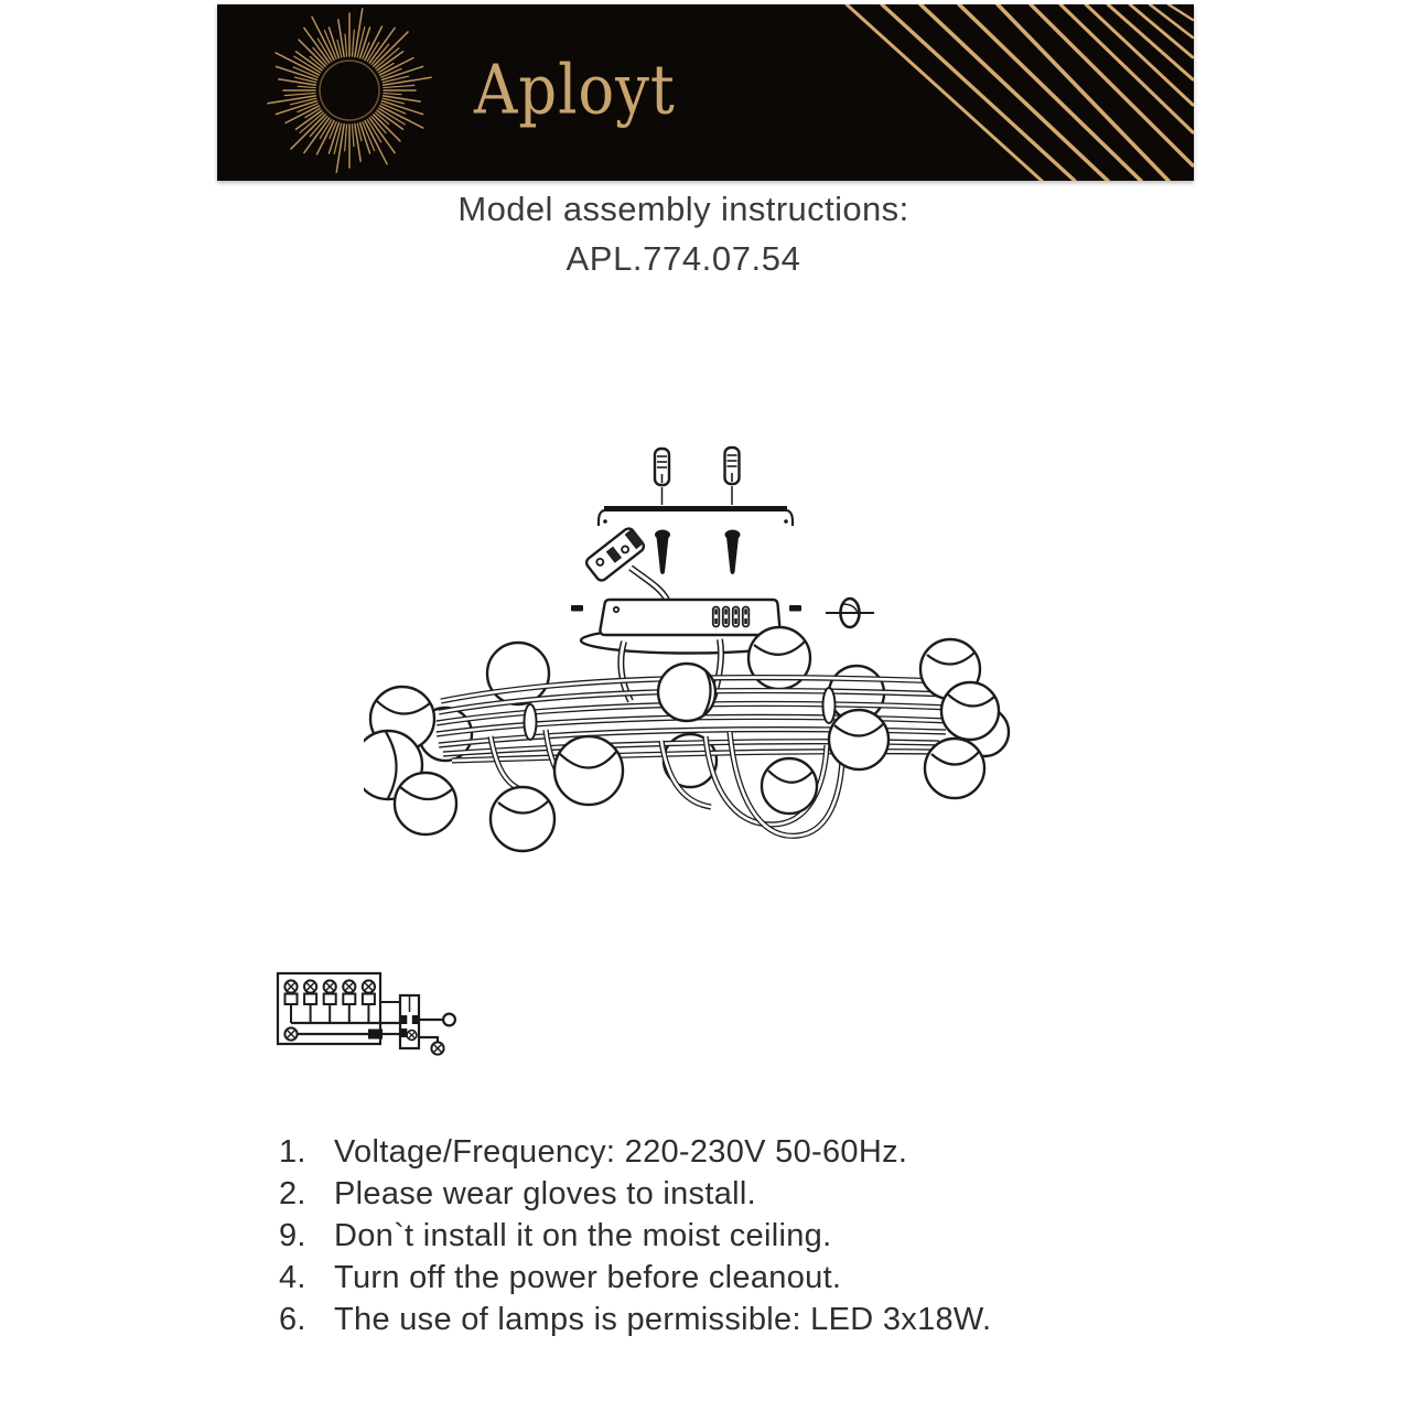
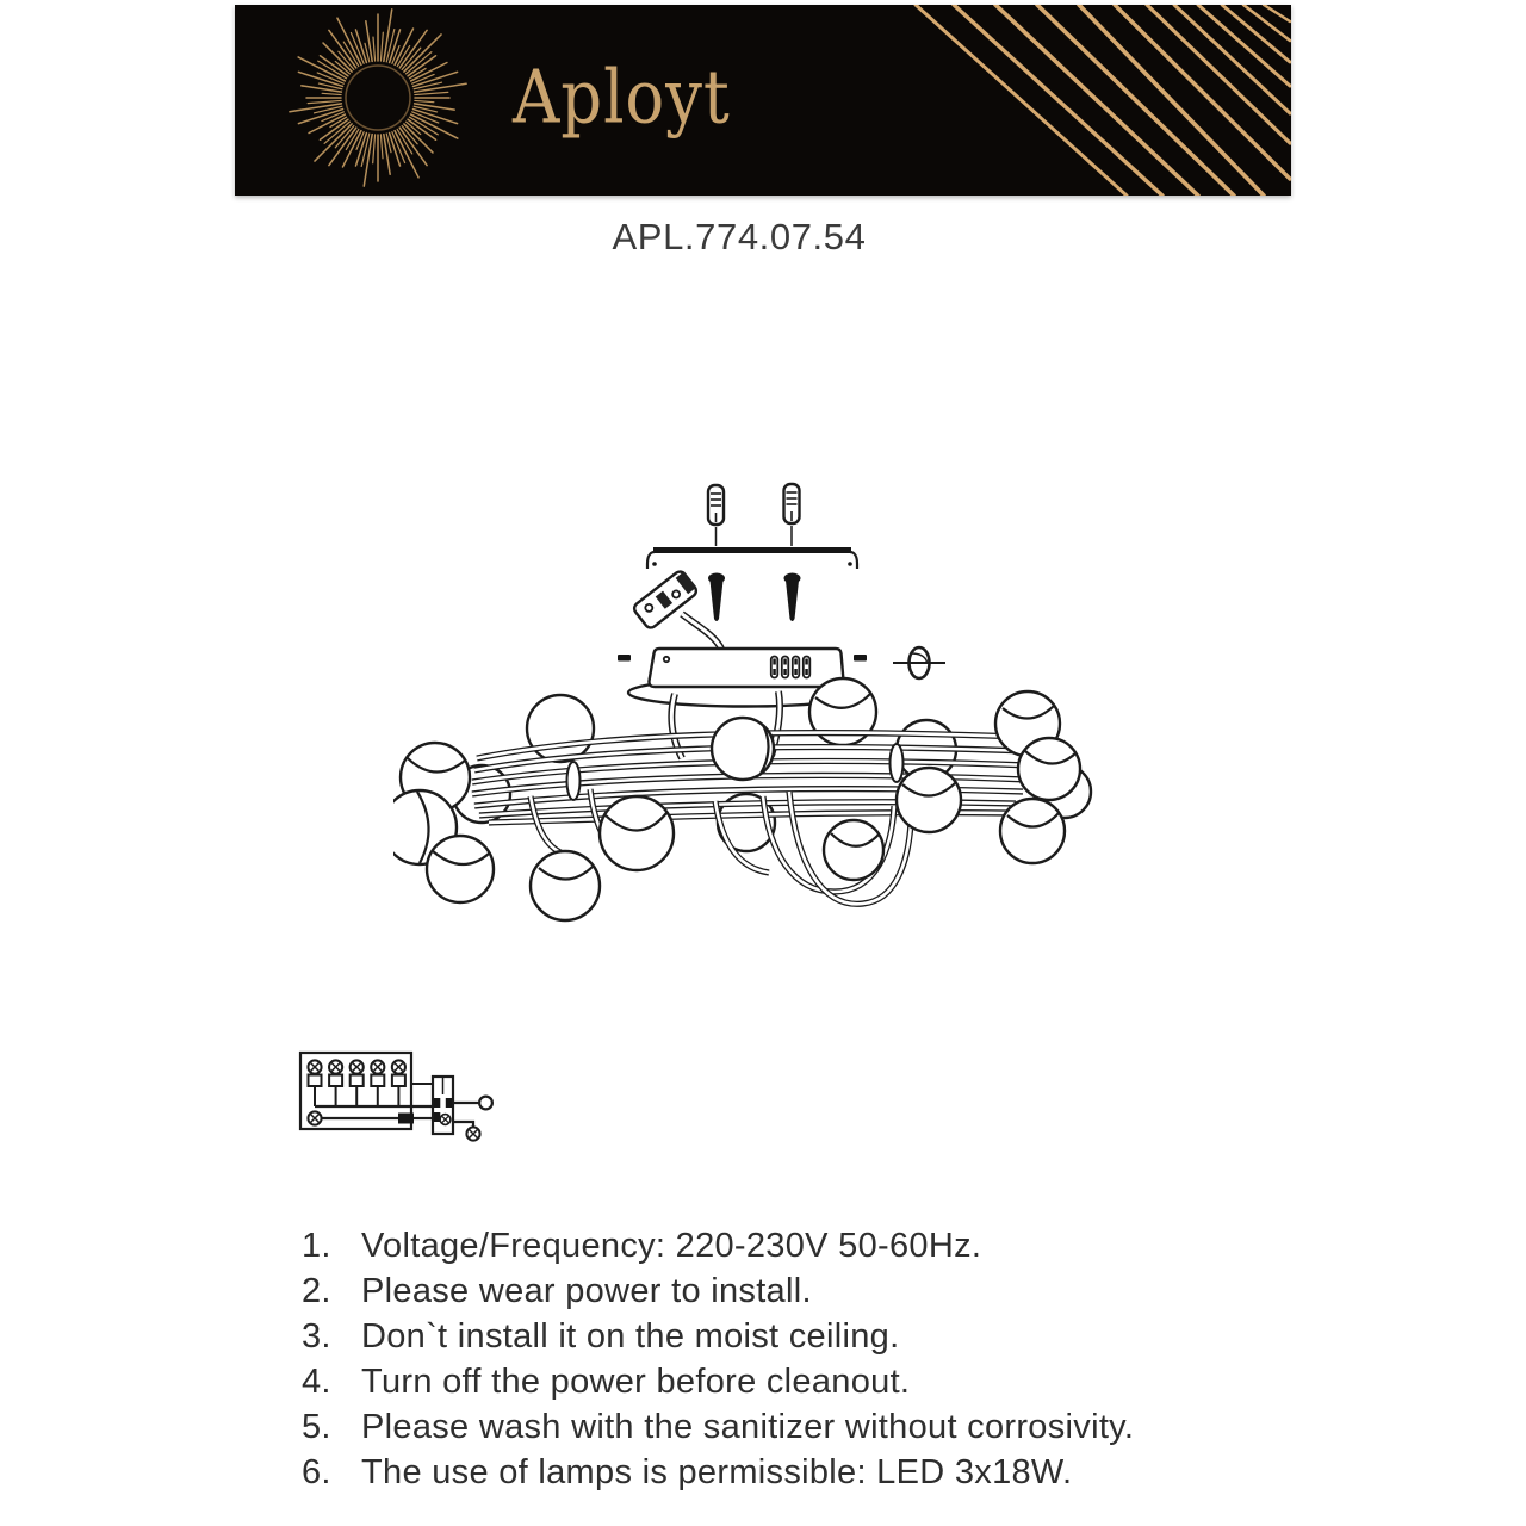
  Aployt
- Model assembly instructions:
  APL.774.07.54
  1.
  Voltage/Frequency: 220-230V 50-60Hz.
  2.
- Please wear gloves to install.
+ Please wear power to install.
- 9.
+ 3.
  Don`t install it on the moist ceiling.
  4.
  Turn off the power before cleanout.
+ 5.
+ Please wash with the sanitizer without corrosivity.
  6.
  The use of lamps is permissible: LED 3x18W.
